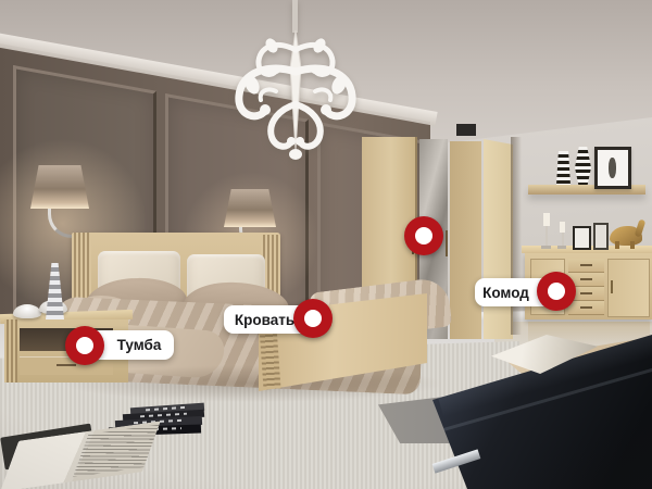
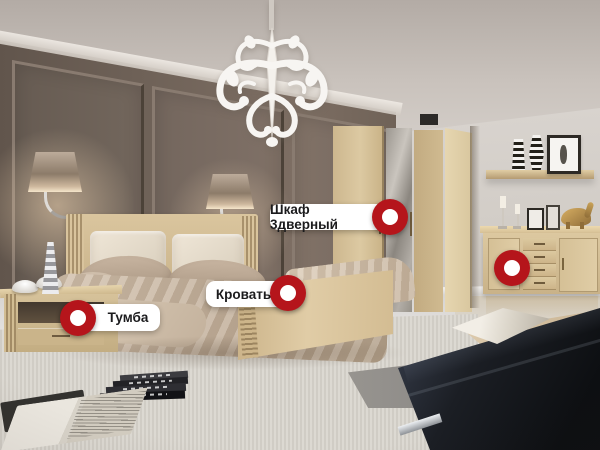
+ Шкаф 3дверный
  Кровать
- Комод
  Тумба
